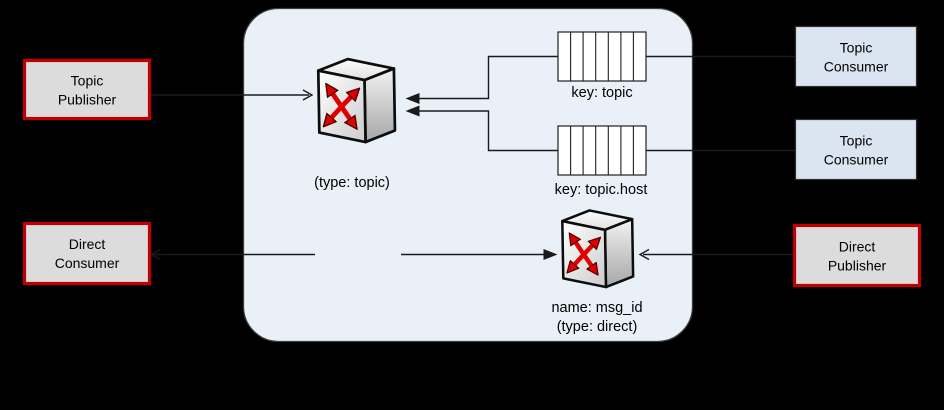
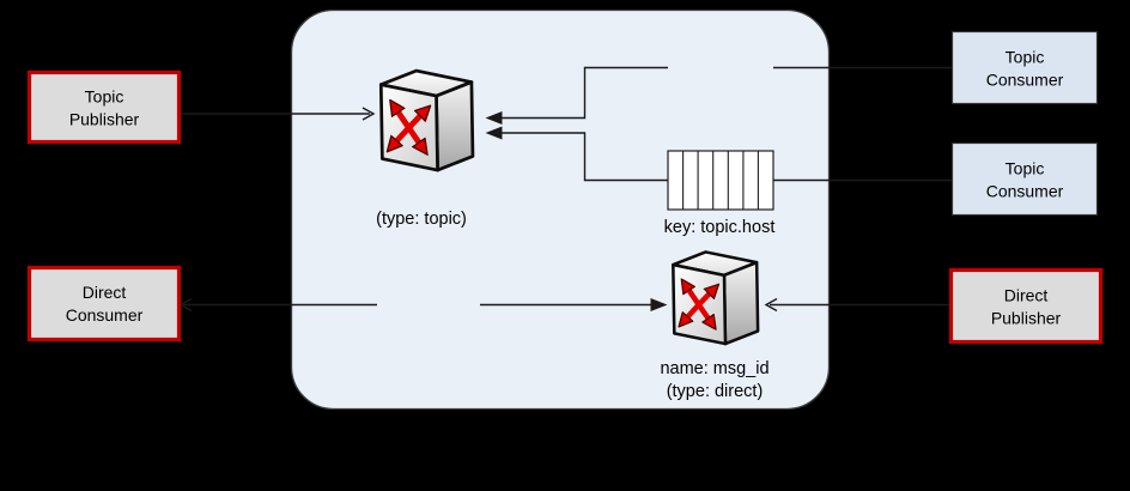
- key: topic
  key: topic.host
  (type: topic)
  name: msg_id
  (type: direct)
  Topic
  Publisher
  Direct
  Consumer
  Topic
  Consumer
  Topic
  Consumer
  Direct
  Publisher
